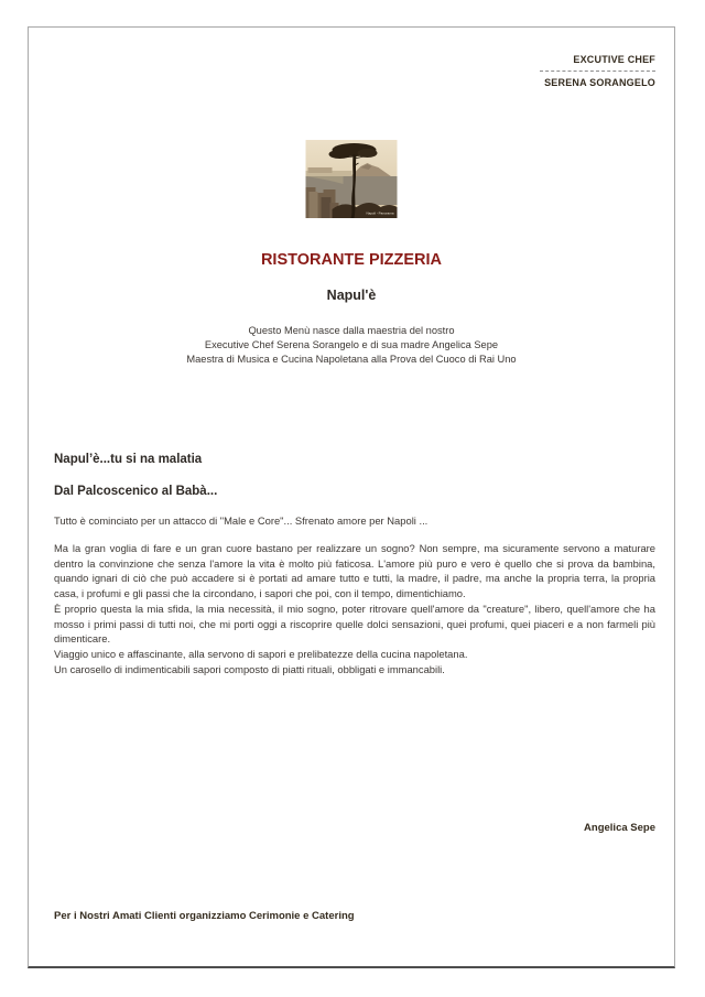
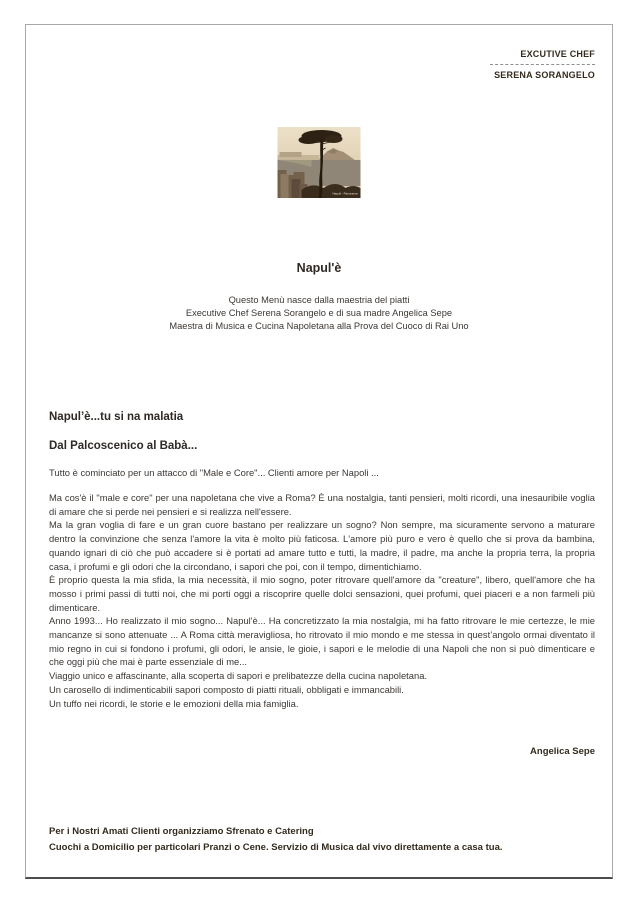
  EXCUTIVE CHEF
  SERENA SORANGELO
- RISTORANTE PIZZERIA
  Napul'è
- Questo Menù nasce dalla maestria del nostro
+ Questo Menù nasce dalla maestria del piatti
  Executive Chef Serena Sorangelo e di sua madre Angelica Sepe
  Maestra di Musica e Cucina Napoletana alla Prova del Cuoco di Rai Uno
  Napul’è...tu si na malatia
  Dal Palcoscenico al Babà...
- Tutto è cominciato per un attacco di "Male e Core"... Sfrenato amore per Napoli ...
+ Tutto è cominciato per un attacco di "Male e Core"... Clienti amore per Napoli ...
+ Ma cos'è il "male e core" per una napoletana che vive a Roma? È una nostalgia, tanti pensieri, molti ricordi, una inesauribile voglia di amare che si perde nei pensieri e si realizza nell'essere.
- Ma la gran voglia di fare e un gran cuore bastano per realizzare un sogno? Non sempre, ma sicuramente servono a maturare dentro la convinzione che senza l'amore la vita è molto più faticosa. L'amore più puro e vero è quello che si prova da bambina, quando ignari di ciò che può accadere si è portati ad amare tutto e tutti, la madre, il padre, ma anche la propria terra, la propria casa, i profumi e gli passi che la circondano, i sapori che poi, con il tempo, dimentichiamo.
+ Ma la gran voglia di fare e un gran cuore bastano per realizzare un sogno? Non sempre, ma sicuramente servono a maturare dentro la convinzione che senza l'amore la vita è molto più faticosa. L'amore più puro e vero è quello che si prova da bambina, quando ignari di ciò che può accadere si è portati ad amare tutto e tutti, la madre, il padre, ma anche la propria terra, la propria casa, i profumi e gli odori che la circondano, i sapori che poi, con il tempo, dimentichiamo.
  È proprio questa la mia sfida, la mia necessità, il mio sogno, poter ritrovare quell'amore da "creature", libero, quell'amore che ha mosso i primi passi di tutti noi, che mi porti oggi a riscoprire quelle dolci sensazioni, quei profumi, quei piaceri e a non farmeli più dimenticare.
+ Anno 1993... Ho realizzato il mio sogno... Napul'è... Ha concretizzato la mia nostalgia, mi ha fatto ritrovare le mie certezze, le mie mancanze si sono attenuate ... A Roma città meravigliosa, ho ritrovato il mio mondo e me stessa in quest’angolo ormai diventato il mio regno in cui si fondono i profumi, gli odori, le ansie, le gioie, i sapori e le melodie di una Napoli che non si può dimenticare e che oggi più che mai è parte essenziale di me...
- Viaggio unico e affascinante, alla servono di sapori e prelibatezze della cucina napoletana.
+ Viaggio unico e affascinante, alla scoperta di sapori e prelibatezze della cucina napoletana.
  Un carosello di indimenticabili sapori composto di piatti rituali, obbligati e immancabili.
+ Un tuffo nei ricordi, le storie e le emozioni della mia famiglia.
  Angelica Sepe
- Per i Nostri Amati Clienti organizziamo Cerimonie e Catering
+ Per i Nostri Amati Clienti organizziamo Sfrenato e Catering
+ Cuochi a Domicilio per particolari Pranzi o Cene. Servizio di Musica dal vivo direttamente a casa tua.
